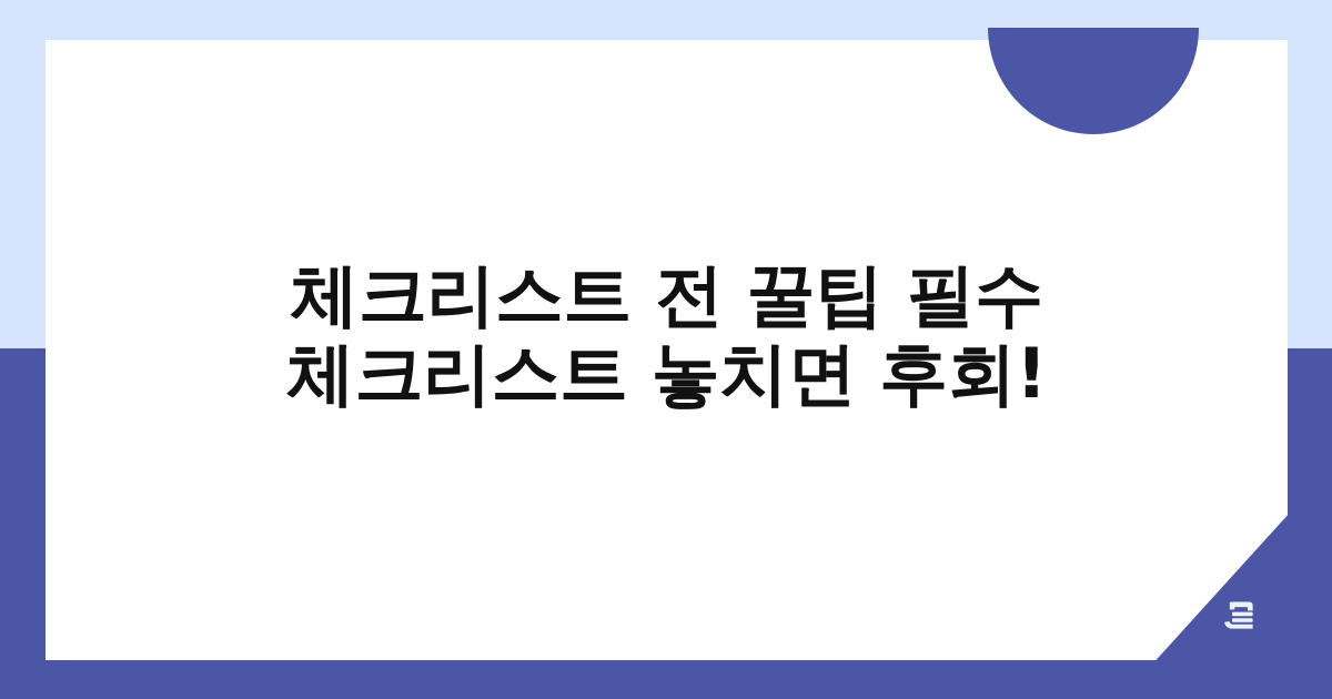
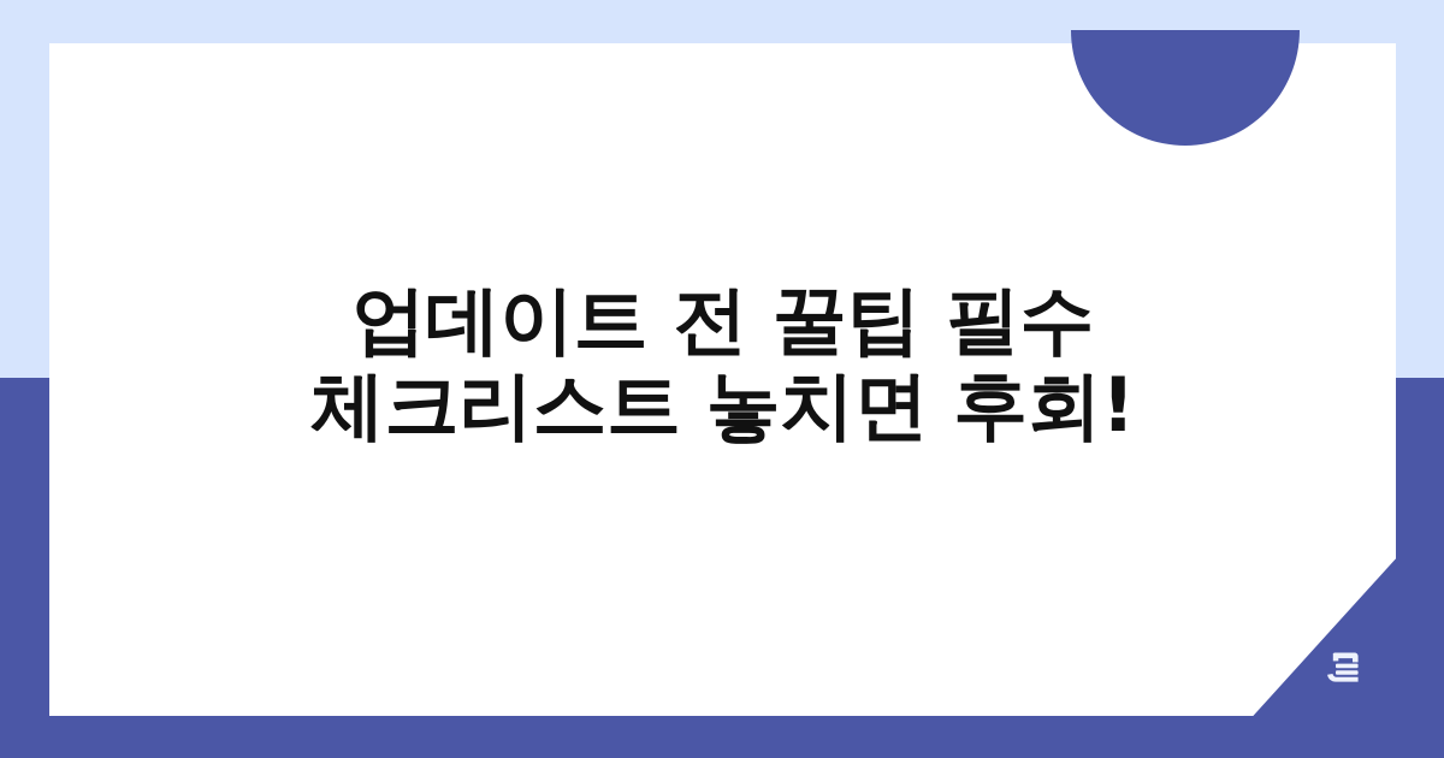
- 체크리스트 전 꿀팁 필수 체크리스트 놓치면 후회!
+ 업데이트 전 꿀팁 필수 체크리스트 놓치면 후회!
